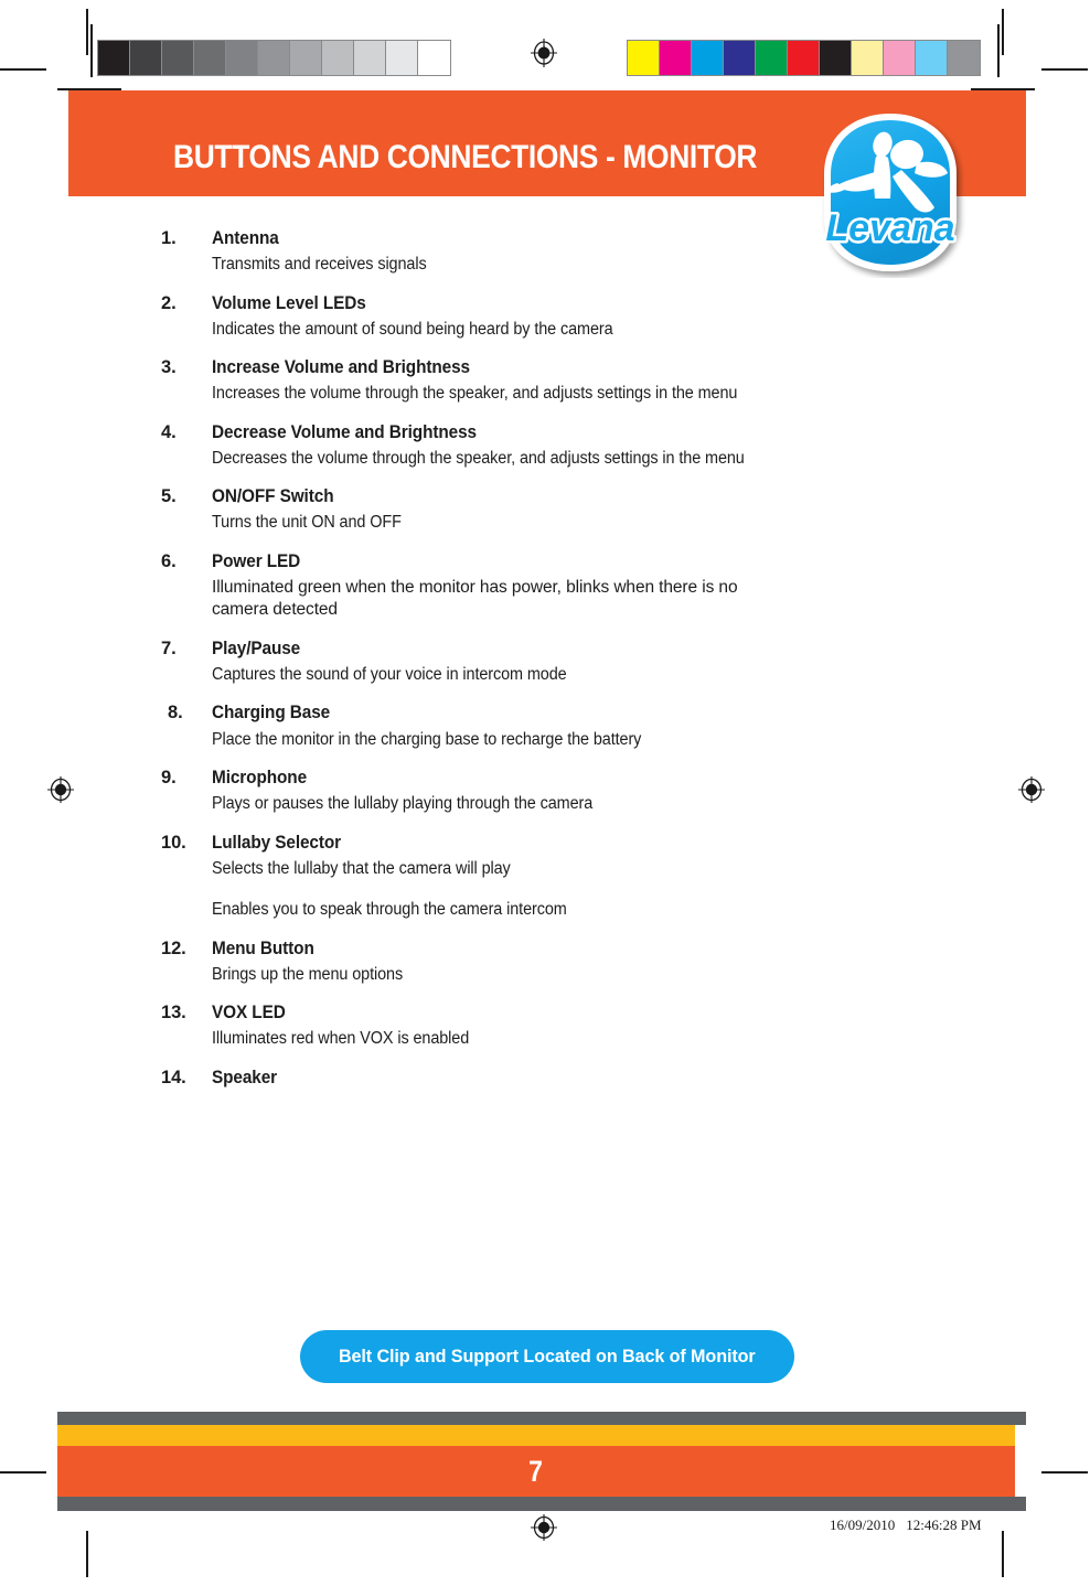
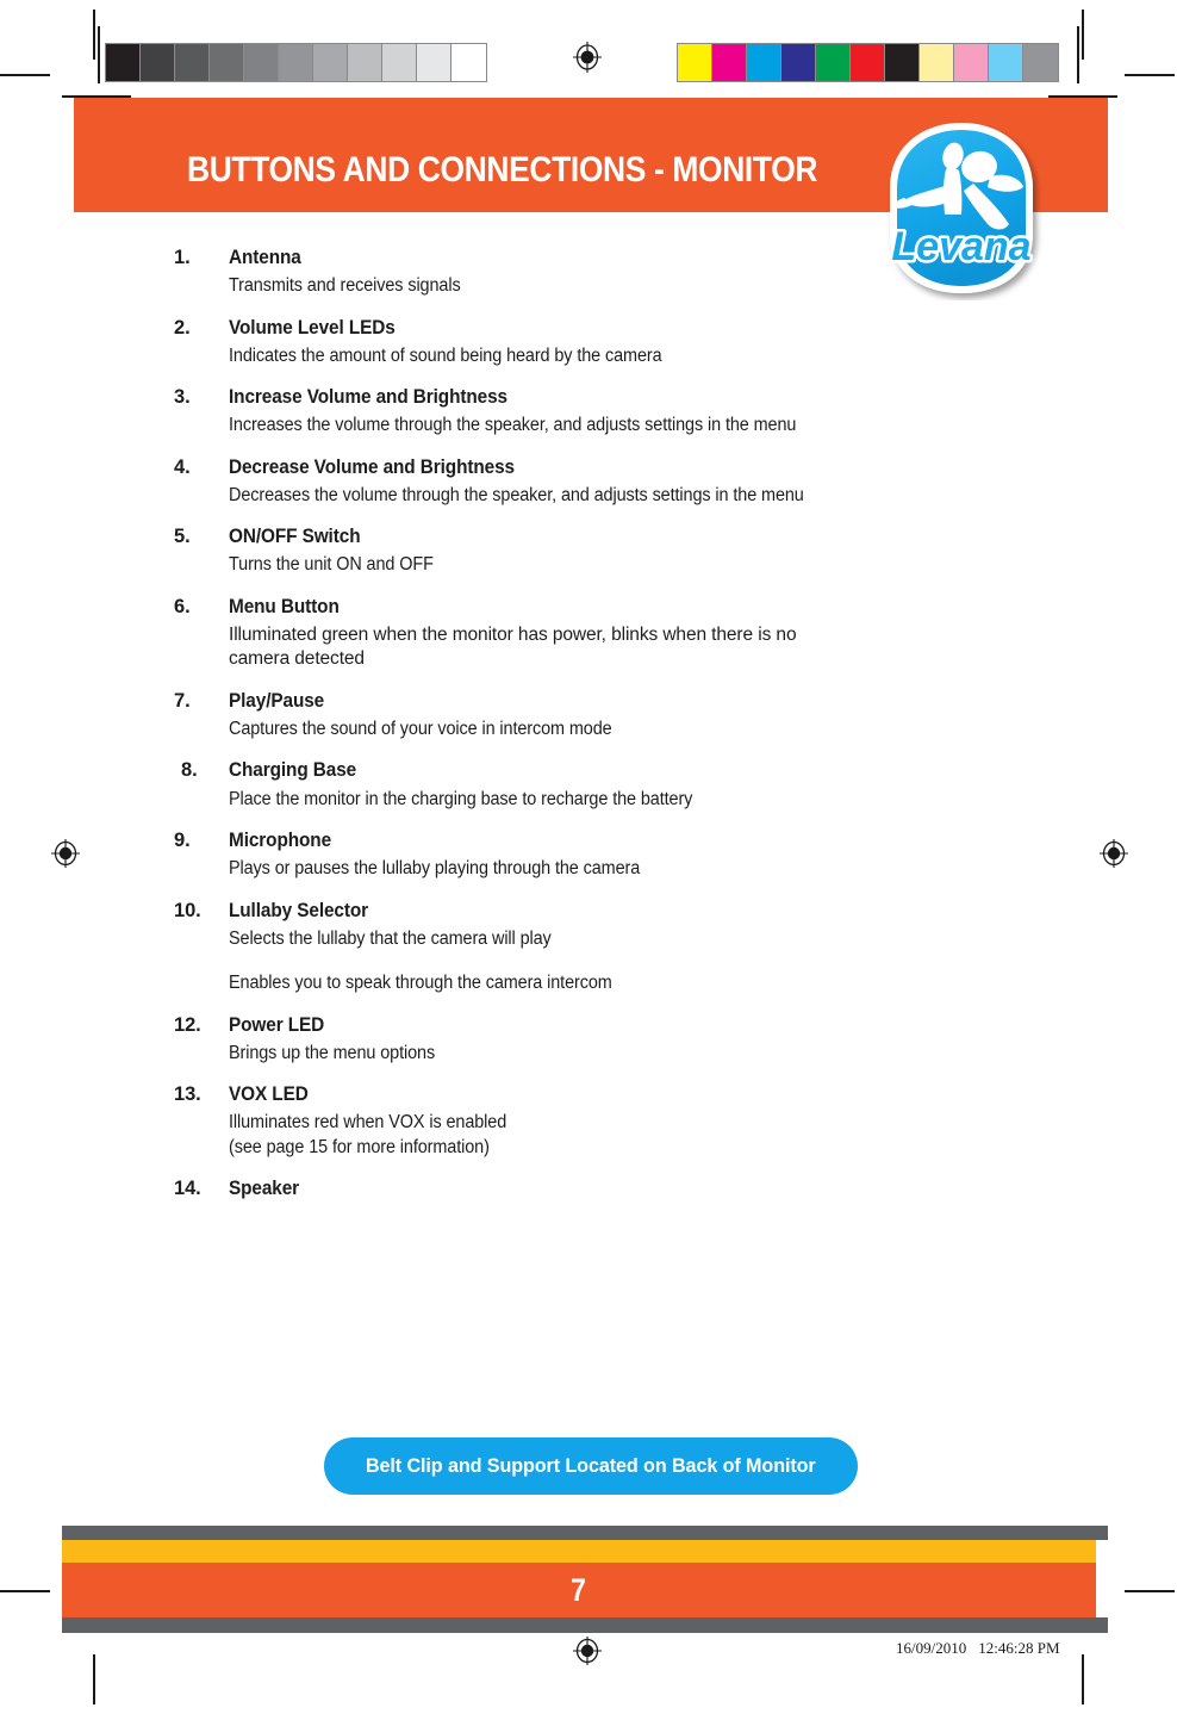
  BUTTONS AND CONNECTIONS - MONITOR
  Levana
  1.
  Antenna
  Transmits and receives signals
  2.
  Volume Level LEDs
  Indicates the amount of sound being heard by the camera
  3.
  Increase Volume and Brightness
  Increases the volume through the speaker, and adjusts settings in the menu
  4.
  Decrease Volume and Brightness
  Decreases the volume through the speaker, and adjusts settings in the menu
  5.
  ON/OFF Switch
  Turns the unit ON and OFF
  6.
- Power LED
+ Menu Button
  Illuminated green when the monitor has power, blinks when there is no
  camera detected
  7.
  Play/Pause
  Captures the sound of your voice in intercom mode
  8.
  Charging Base
  Place the monitor in the charging base to recharge the battery
  9.
  Microphone
  Plays or pauses the lullaby playing through the camera
  10.
  Lullaby Selector
  Selects the lullaby that the camera will play
  Enables you to speak through the camera intercom
  12.
- Menu Button
+ Power LED
  Brings up the menu options
  13.
  VOX LED
  Illuminates red when VOX is enabled
+ (see page 15 for more information)
  14.
  Speaker
  Belt Clip and Support Located on Back of Monitor
  7
  16/09/2010 12:46:28 PM
